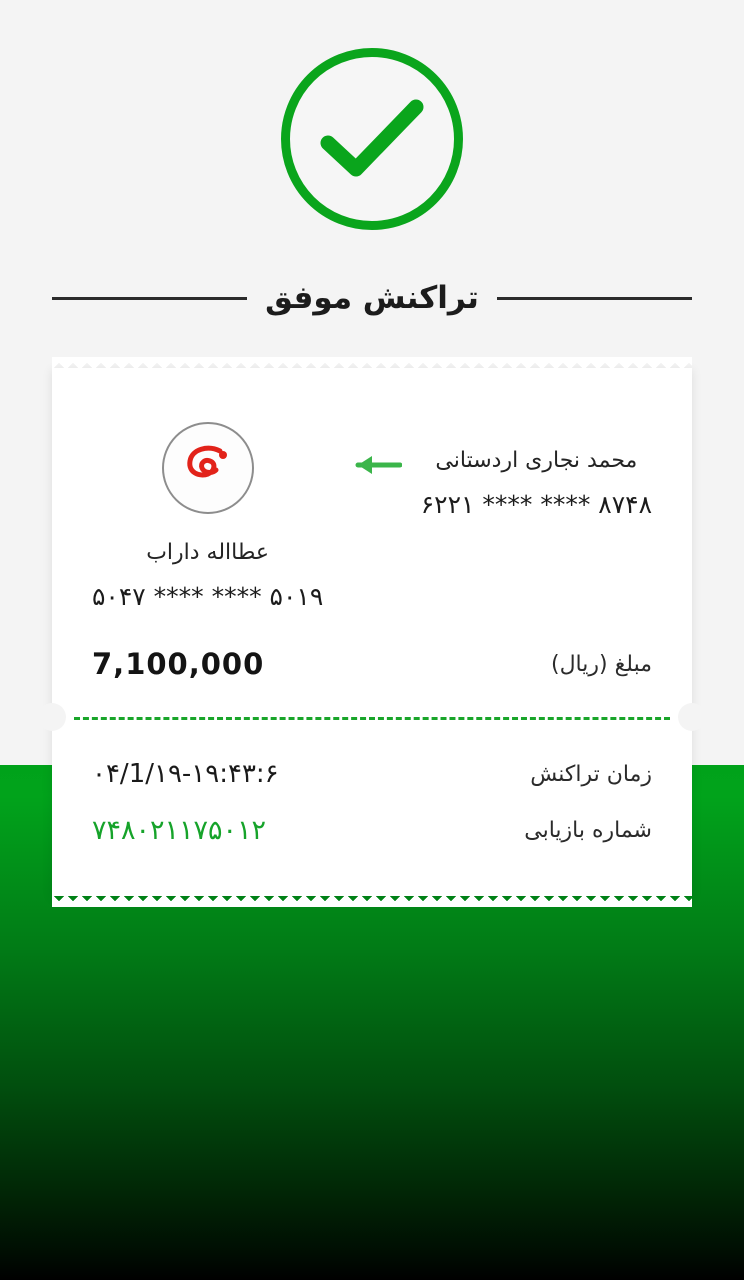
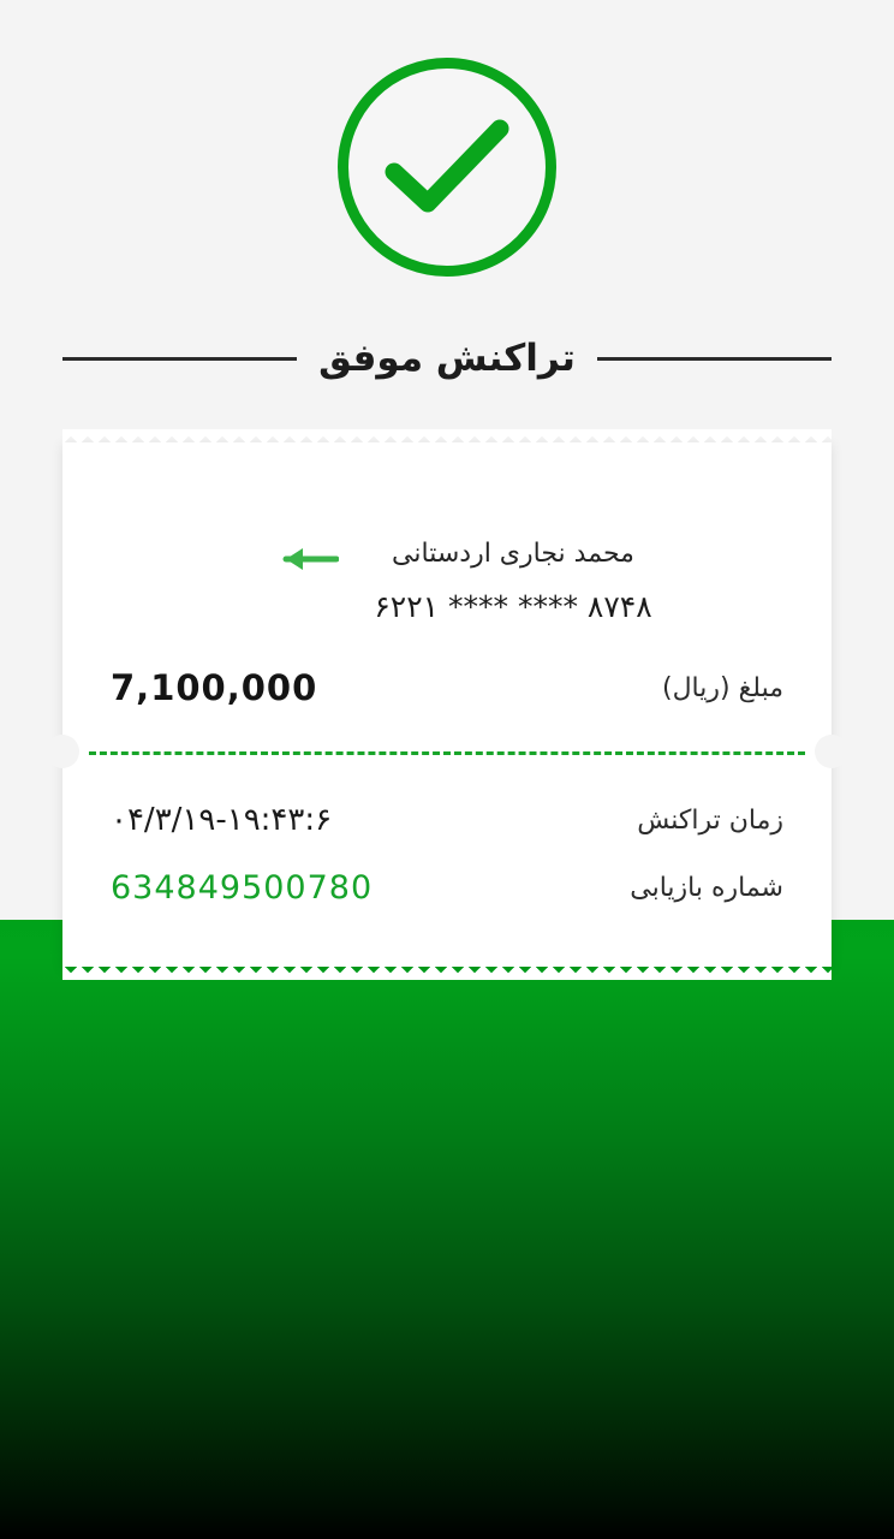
  تراکنش موفق
  محمد نجاری اردستانی
  ۶۲۲۱ **** **** ۸۷۴۸
- عطااله داراب
- ۵۰۴۷ **** **** ۵۰۱۹
  مبلغ (ریال)
  7,100,000
  زمان تراکنش
- ۰۴/1/۱۹-۱۹:۴۳:۶
+ ۰۴/۳/۱۹-۱۹:۴۳:۶
  شماره بازیابی
- ۷۴۸۰۲۱۱۷۵۰۱۲
+ 634849500780
